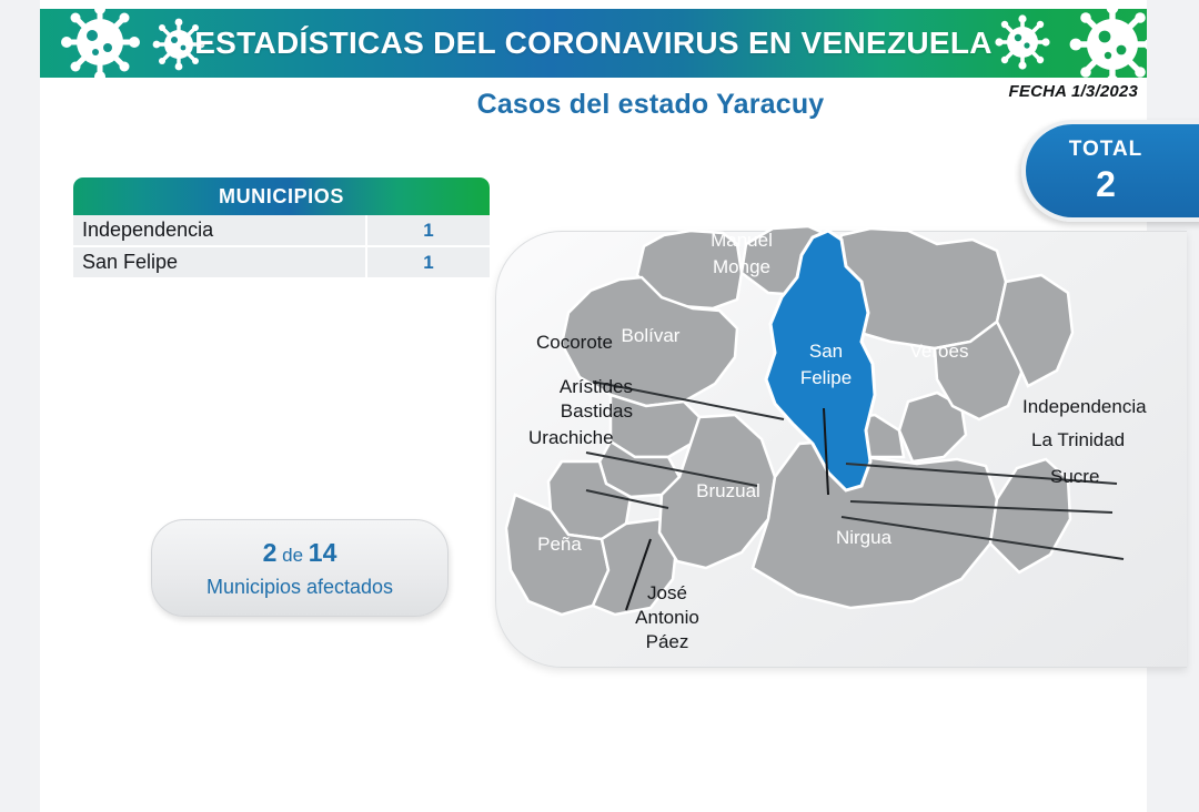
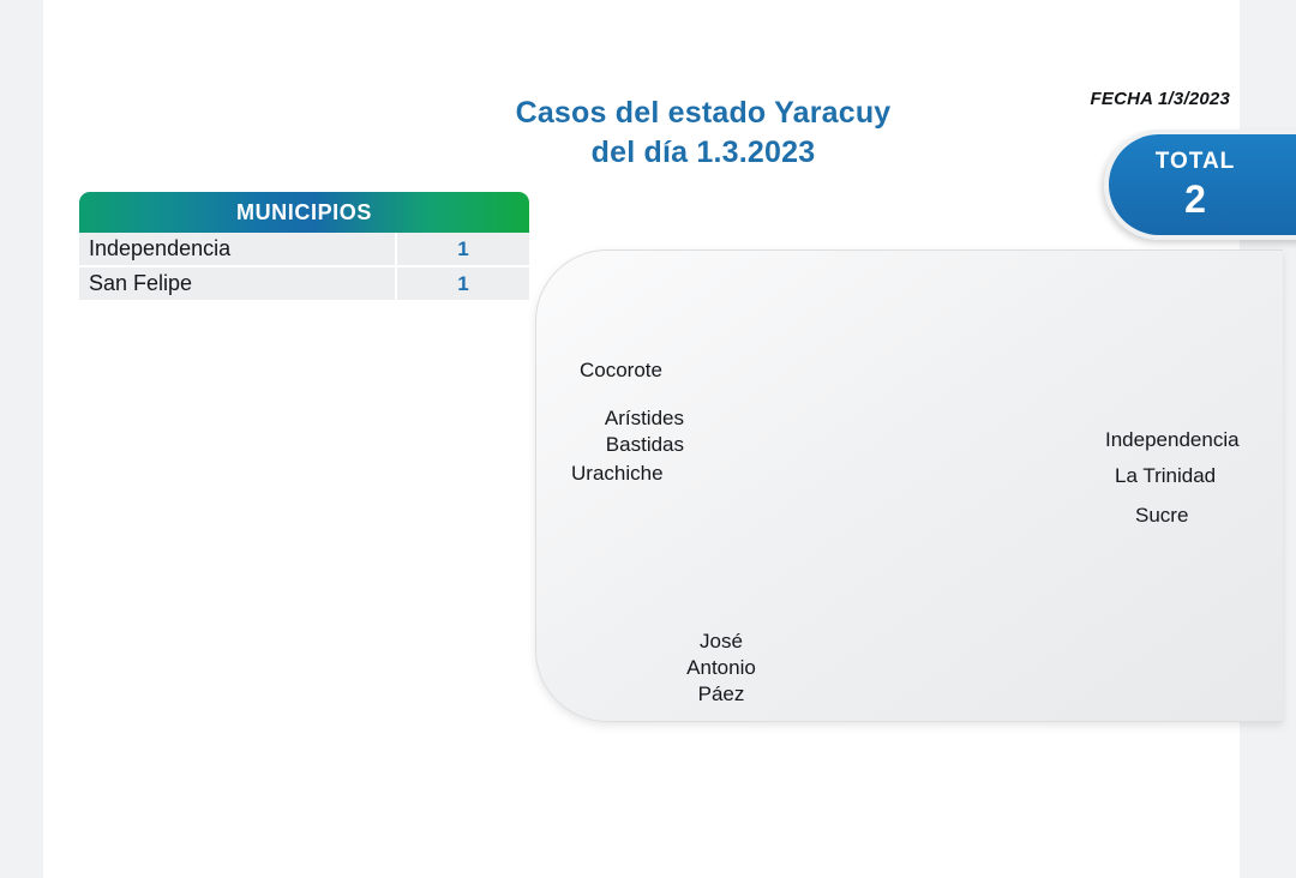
- ESTADÍSTICAS DEL CORONAVIRUS EN VENEZUELA
  FECHA 1/3/2023
  Casos del estado Yaracuy
+ del día 1.3.2023
  TOTAL
  2
  MUNICIPIOS
  Independencia
  1
  San Felipe
  1
- 2 de 14
- Municipios afectados
- Manuel
- Monge
- Bolívar
- San
- Felipe
- Veroes
- Bruzual
- Nirgua
- Peña
  Cocorote
  Arístides
  Bastidas
  Urachiche
  Independencia
  La Trinidad
  Sucre
  José
  Antonio
  Páez
